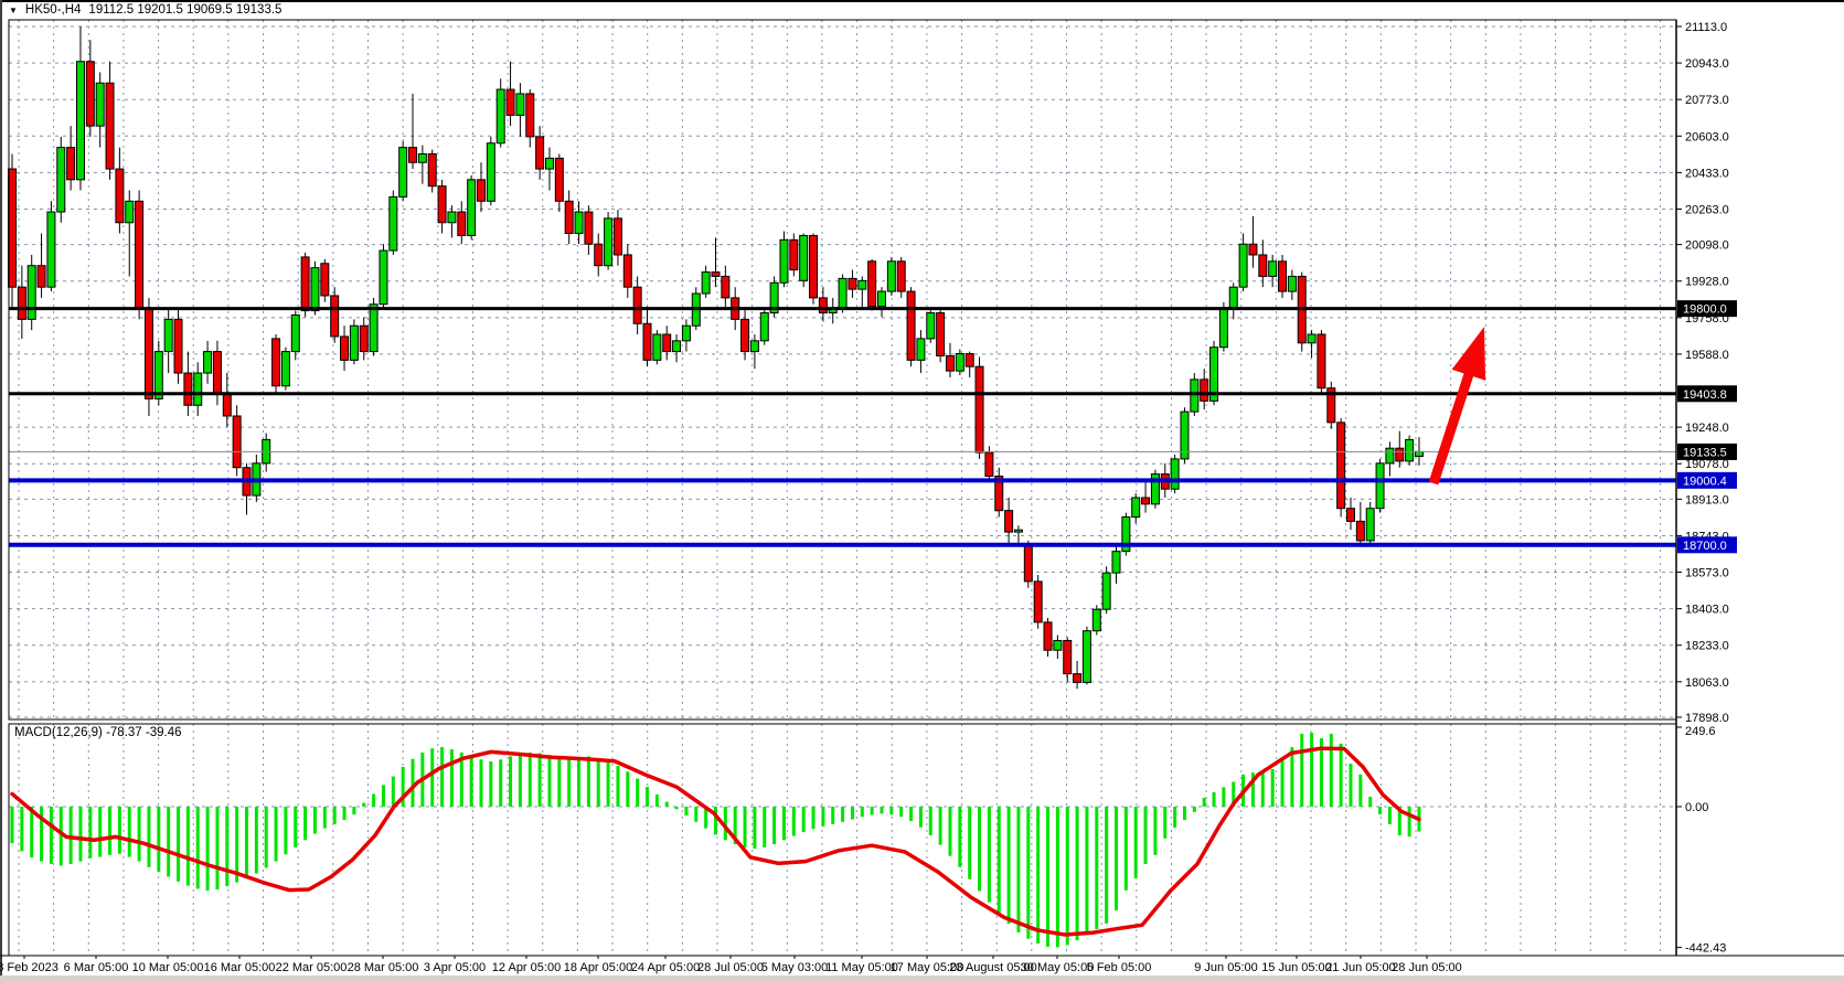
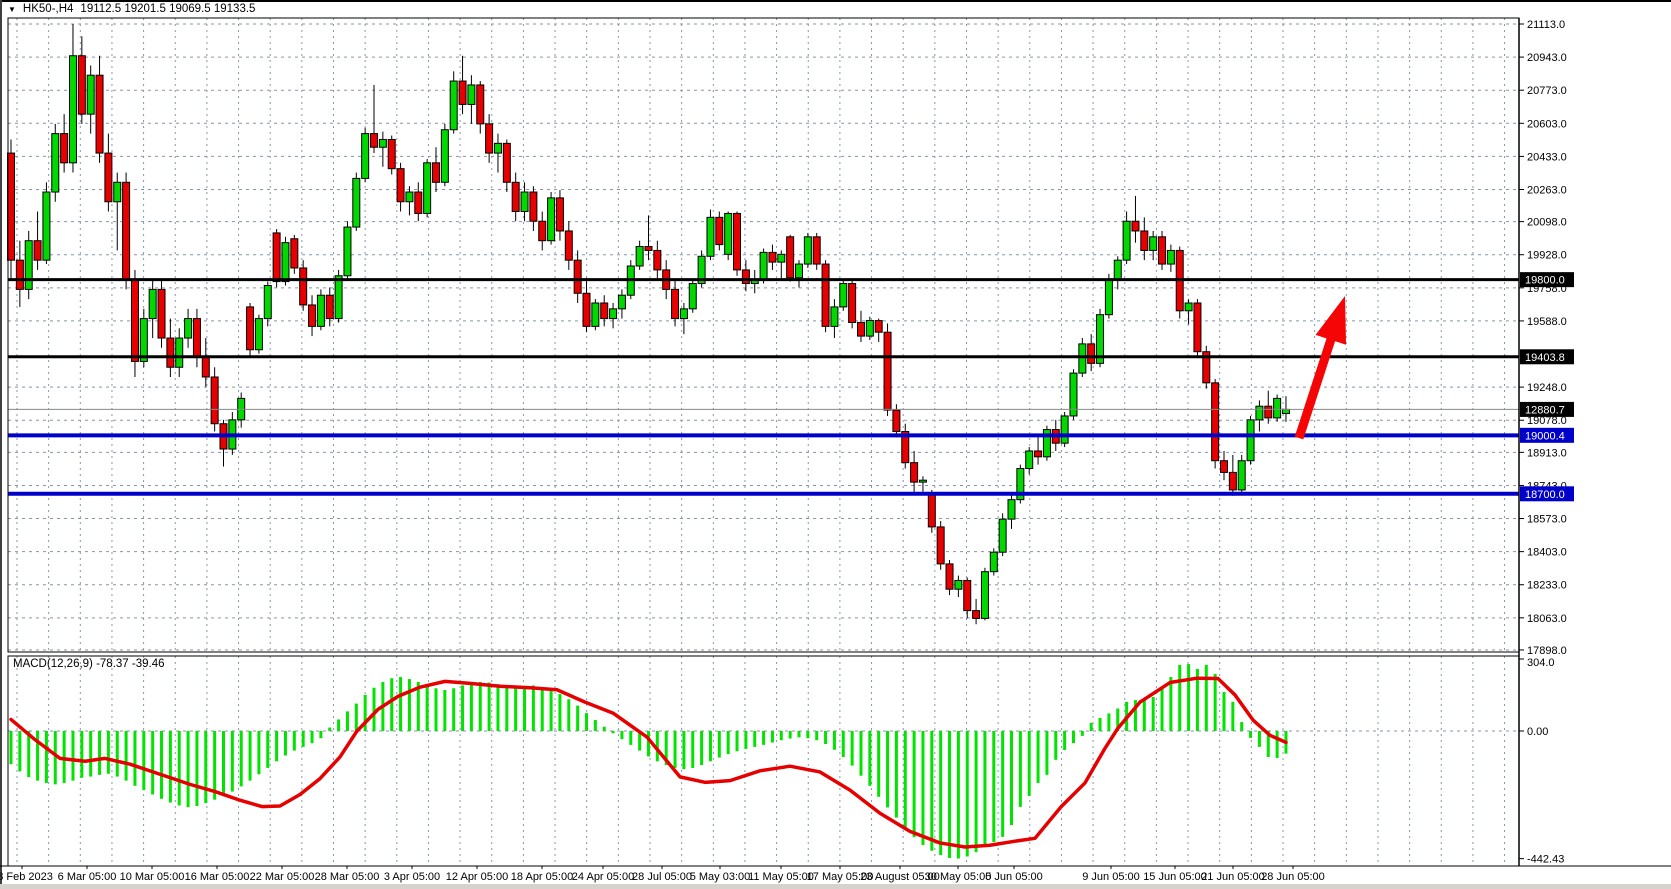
  21113.0
  20943.0
  20773.0
  20603.0
  20433.0
  20263.0
  20098.0
  19928.0
  19758.0
  19588.0
  19248.0
  19078.0
  18913.0
  18573.0
  18403.0
  18233.0
  18063.0
  17898.0
  19800.0
  19403.8
- 19133.5
+ 12880.7
  19000.4
  18700.0
- 249.6
+ 304.0
  0.00
  -442.43
  8 Feb 2023
  6 Mar 05:00
  10 Mar 05:00
  16 Mar 05:00
  22 Mar 05:00
  28 Mar 05:00
  3 Apr 05:00
  12 Apr 05:00
  18 Apr 05:00
  24 Apr 05:00
  28 Jul 05:00
  5 May 03:00
  11 May 05:00
  17 May 05:00
  23 August 05:00
  30 May 05:00
- 5 Feb 05:00
+ 5 Jun 05:00
  9 Jun 05:00
  15 Jun 05:00
  21 Jun 05:00
  28 Jun 05:00
  ▼
  HK50-,H4
  19112.5 19201.5 19069.5 19133.5
  MACD(12,26,9) -78.37 -39.46
